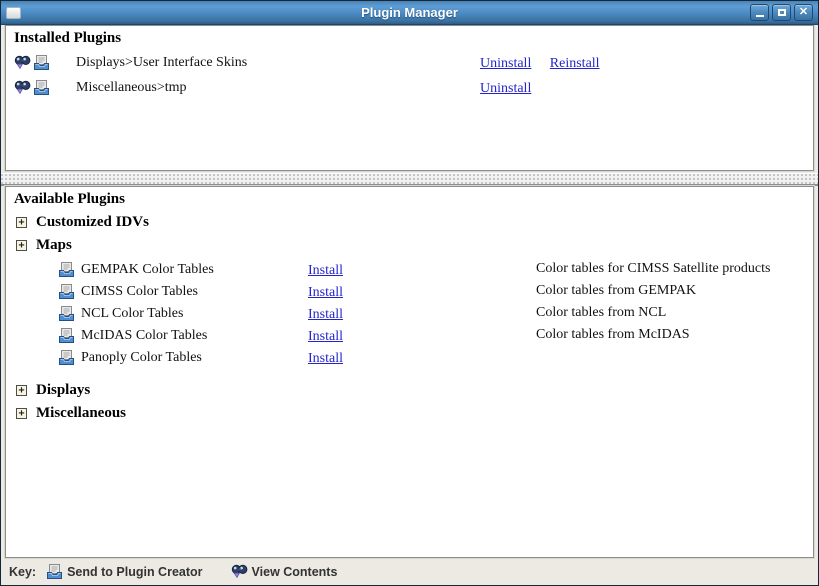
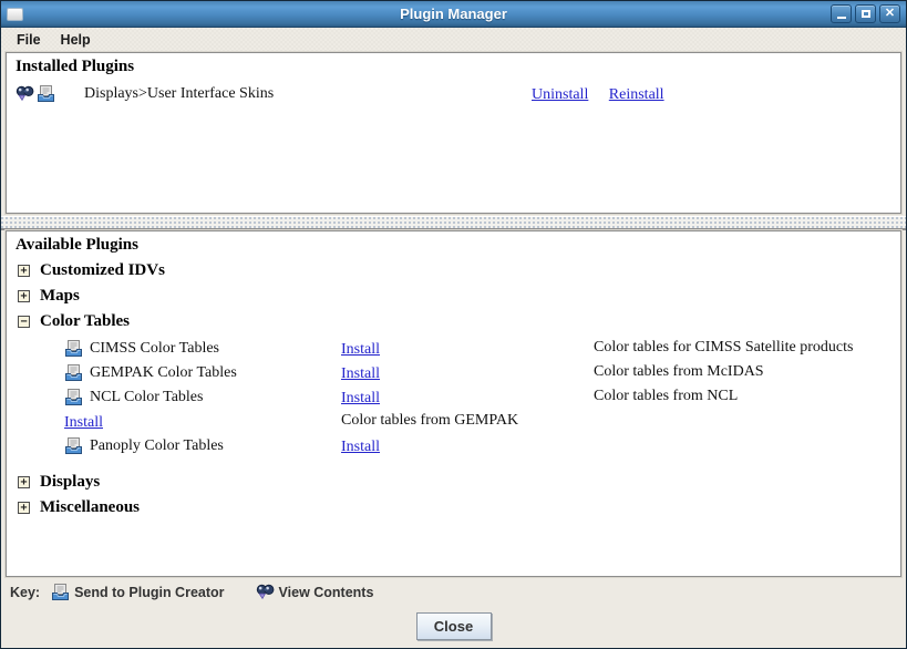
  Plugin Manager
  ✕
+ File
+ Help
  Installed Plugins
  Displays>User Interface Skins
  Uninstall Reinstall
- Miscellaneous>tmp
- Uninstall
  Available Plugins
  +
  Customized IDVs
  +
  Maps
+ −
+ Color Tables
- GEMPAK Color Tables
+ CIMSS Color Tables
  Install
  Color tables for CIMSS Satellite products
- CIMSS Color Tables
+ GEMPAK Color Tables
  Install
- Color tables from GEMPAK
+ Color tables from McIDAS
  NCL Color Tables
  Install
  Color tables from NCL
- McIDAS Color Tables
  Install
- Color tables from McIDAS
+ Color tables from GEMPAK
  Panoply Color Tables
  Install
  +
  Displays
  +
  Miscellaneous
  Key:
  Send to Plugin Creator
  View Contents
+ Close
